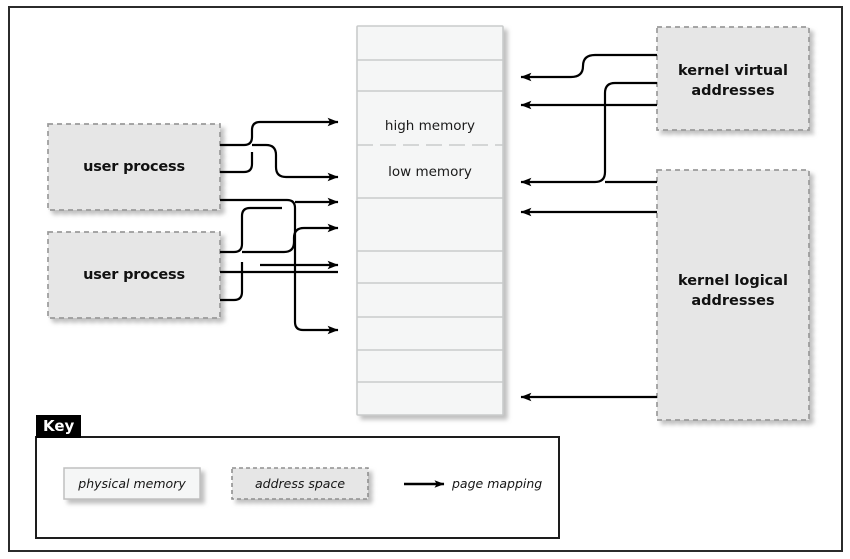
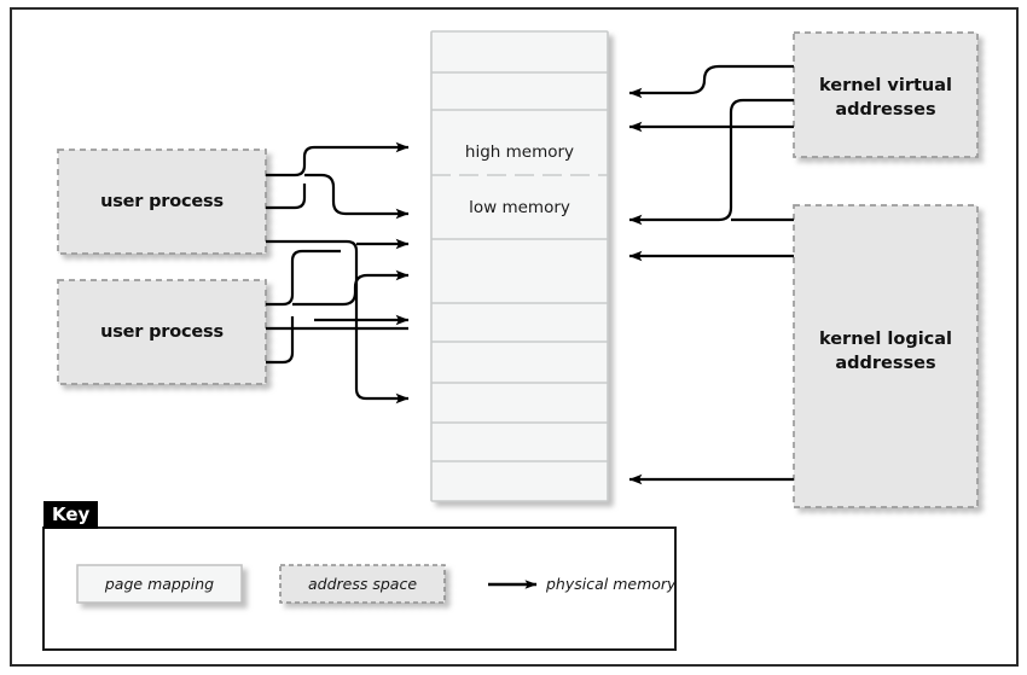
  user process
  user process
  kernel virtual
  addresses
  kernel logical
  addresses
  high memory
  low memory
  Key
- physical memory
+ page mapping
  address space
- page mapping
+ physical memory
